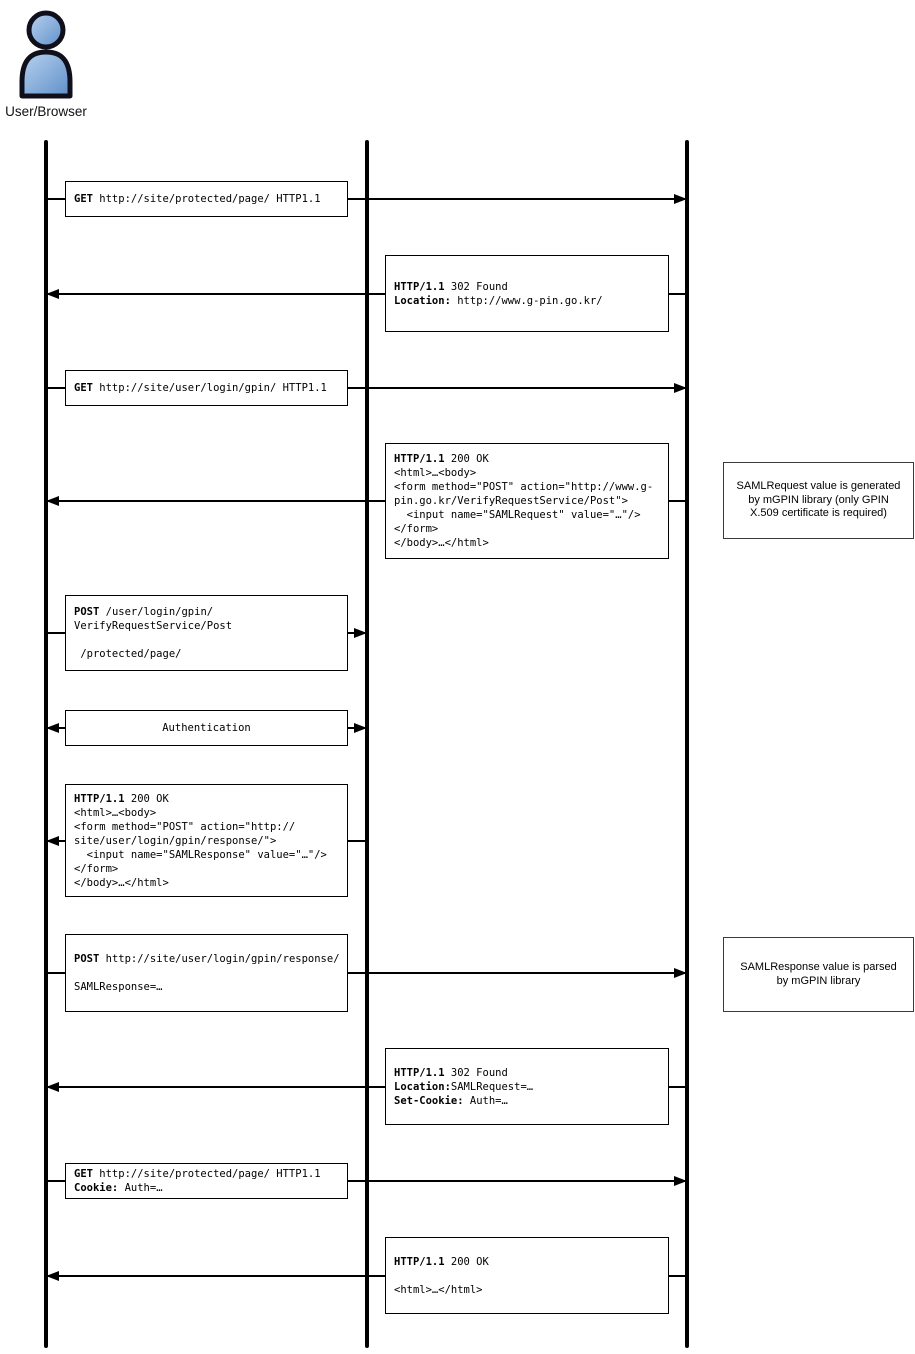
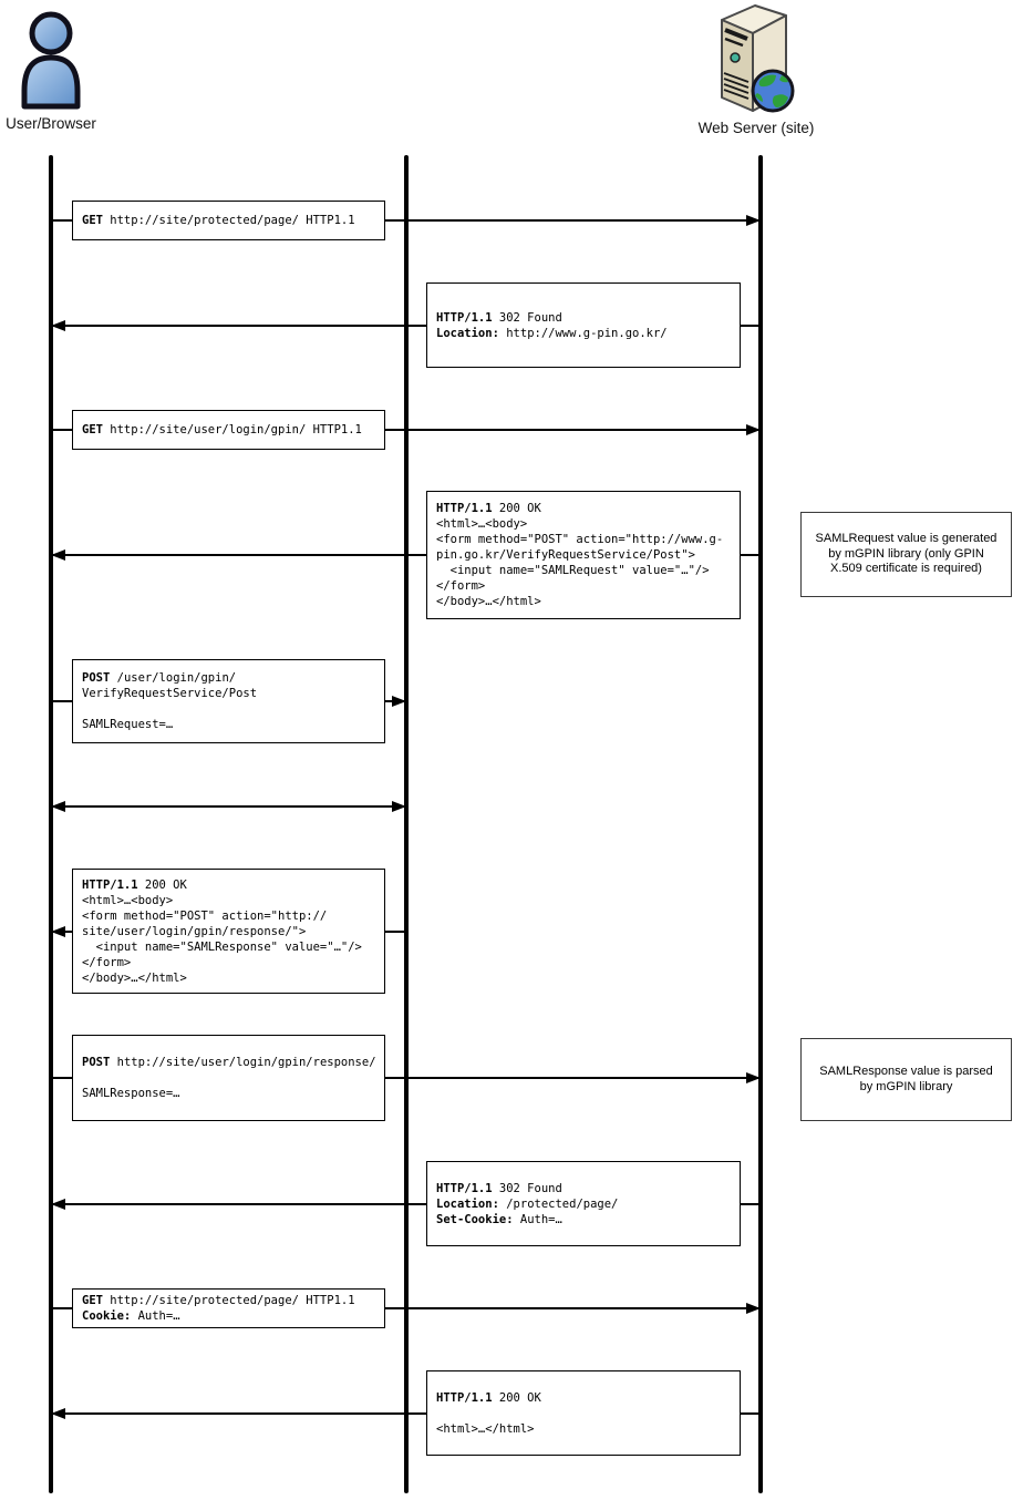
  User/Browser
+ Web Server (site)
  GET http://site/protected/page/ HTTP1.1
  HTTP/1.1 302 Found
  Location: http://www.g-pin.go.kr/
  GET http://site/user/login/gpin/ HTTP1.1
  HTTP/1.1 200 OK
  <html>…<body>
  <form method="POST" action="http://www.g-
  pin.go.kr/VerifyRequestService/Post">
  <input name="SAMLRequest" value="…"/>
  </form>
  </body>…</html>
  POST /user/login/gpin/
  VerifyRequestService/Post
- /protected/page/
+ SAMLRequest=…
- Authentication
  HTTP/1.1 200 OK
  <html>…<body>
  <form method="POST" action="http://
  site/user/login/gpin/response/">
  <input name="SAMLResponse" value="…"/>
  </form>
  </body>…</html>
  POST http://site/user/login/gpin/response/
  SAMLResponse=…
  HTTP/1.1 302 Found
- Location:SAMLRequest=…
+ Location: /protected/page/
  Set-Cookie: Auth=…
  GET http://site/protected/page/ HTTP1.1
  Cookie: Auth=…
  HTTP/1.1 200 OK
  <html>…</html>
  SAMLRequest value is generated by mGPIN library (only GPIN X.509 certificate is required)
  SAMLResponse value is parsed by mGPIN library
